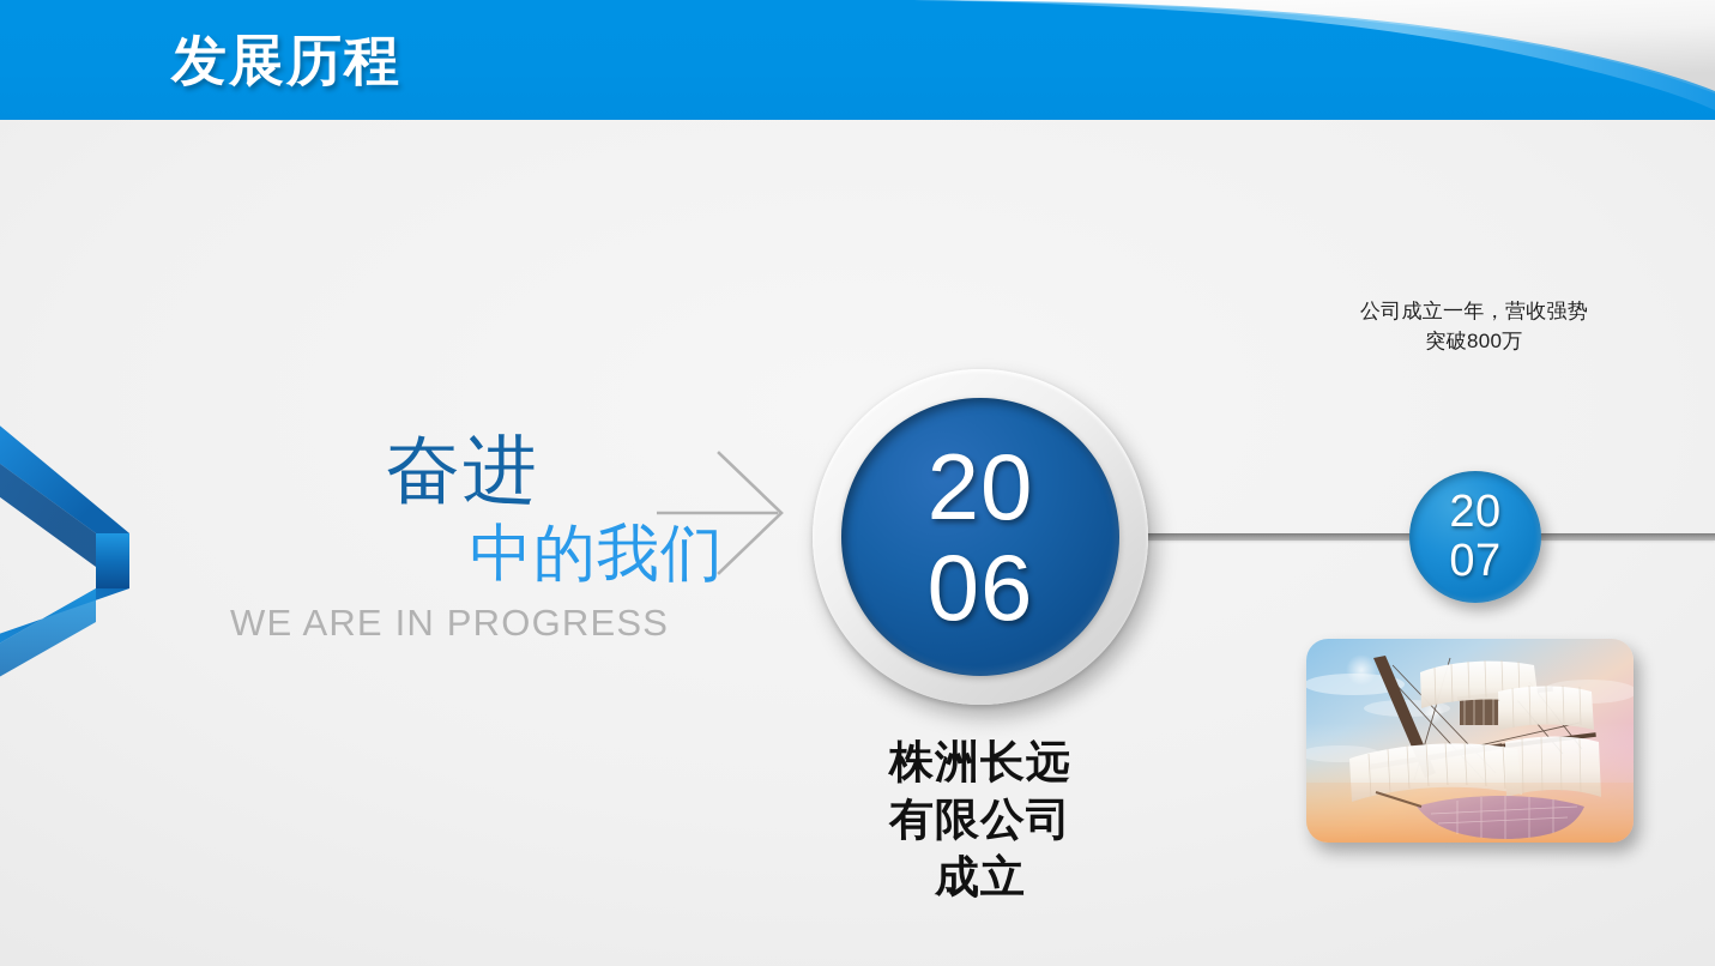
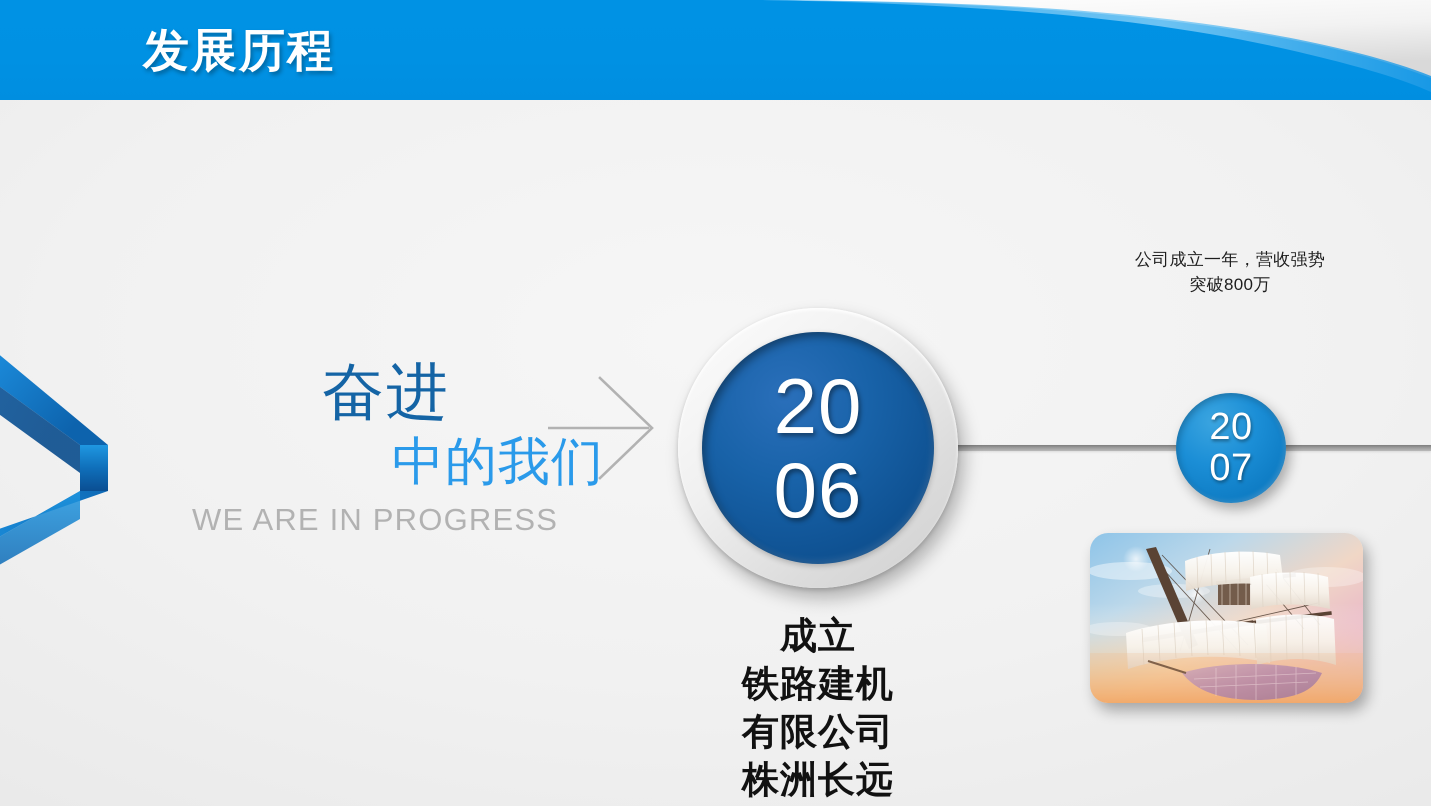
  发展历程
  奋进
  中的我们
  WE ARE IN PROGRESS
  20
  06
- 株洲长远
+ 成立
+ 铁路建机
  有限公司
- 成立
+ 株洲长远
  公司成立一年，营收强势
  突破800万
  20
  07
